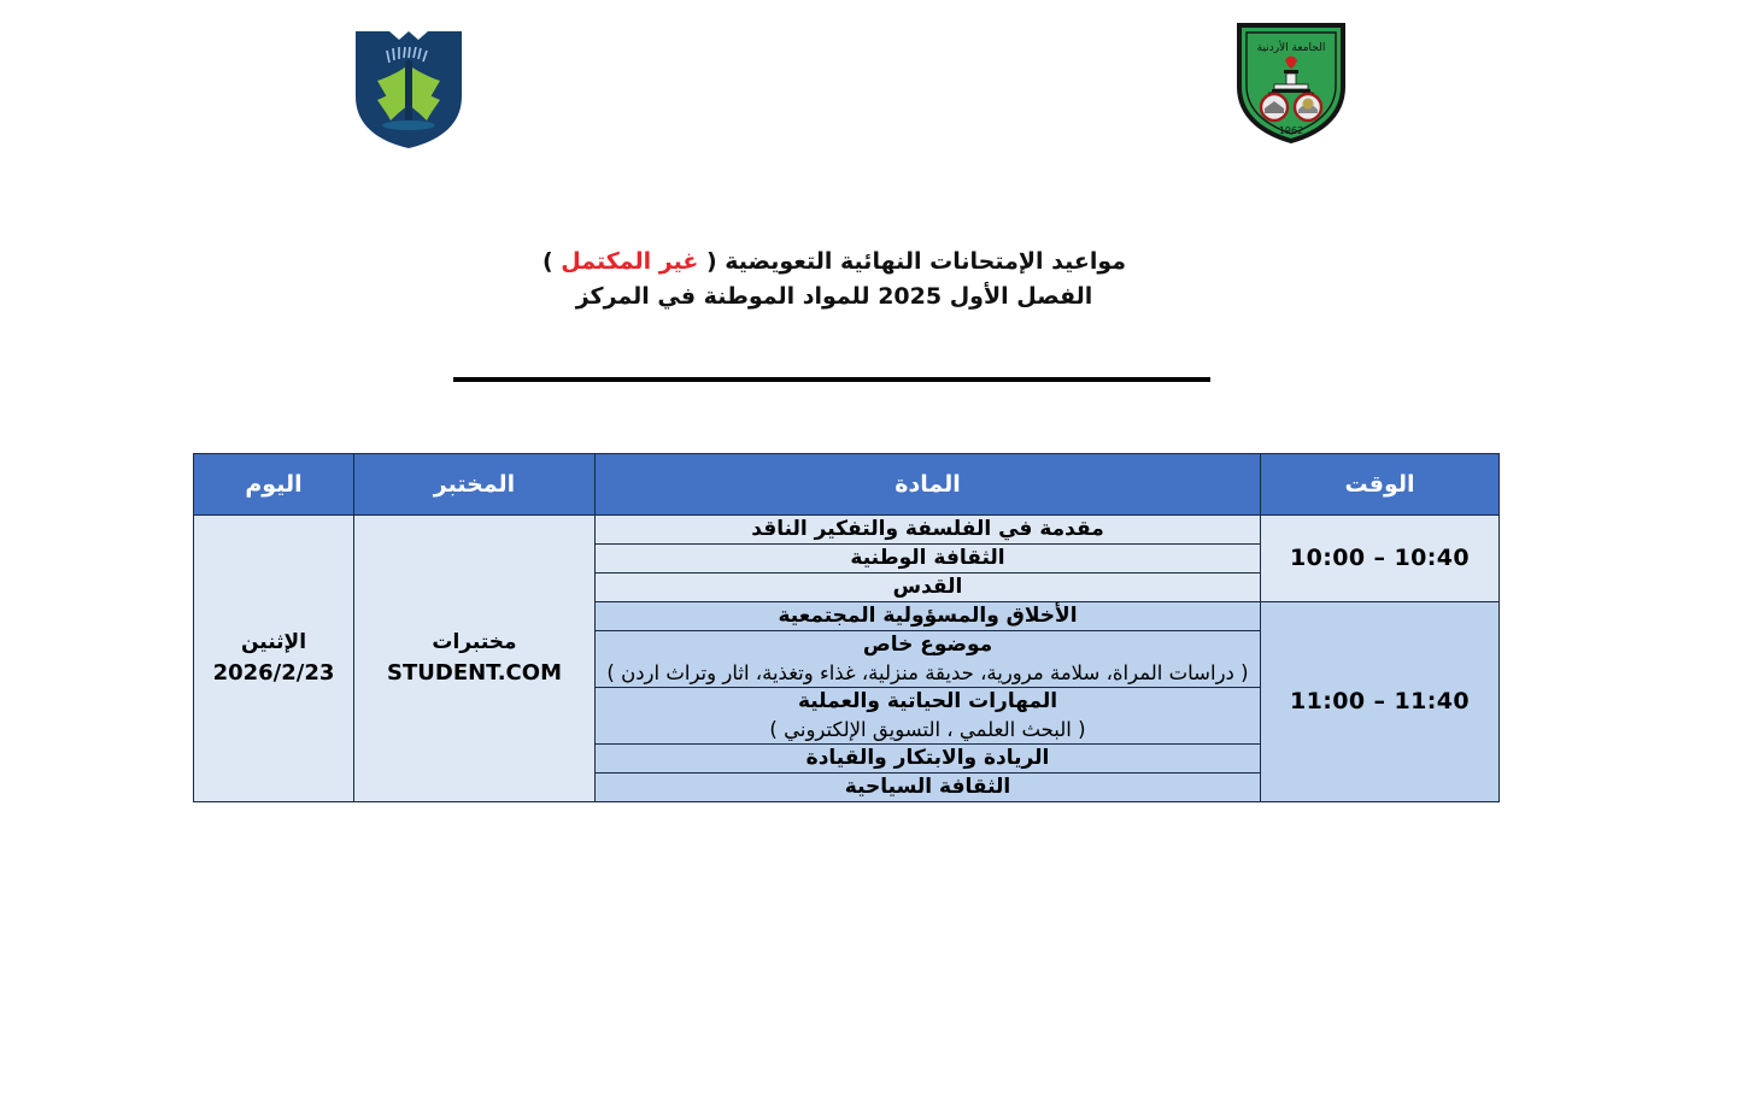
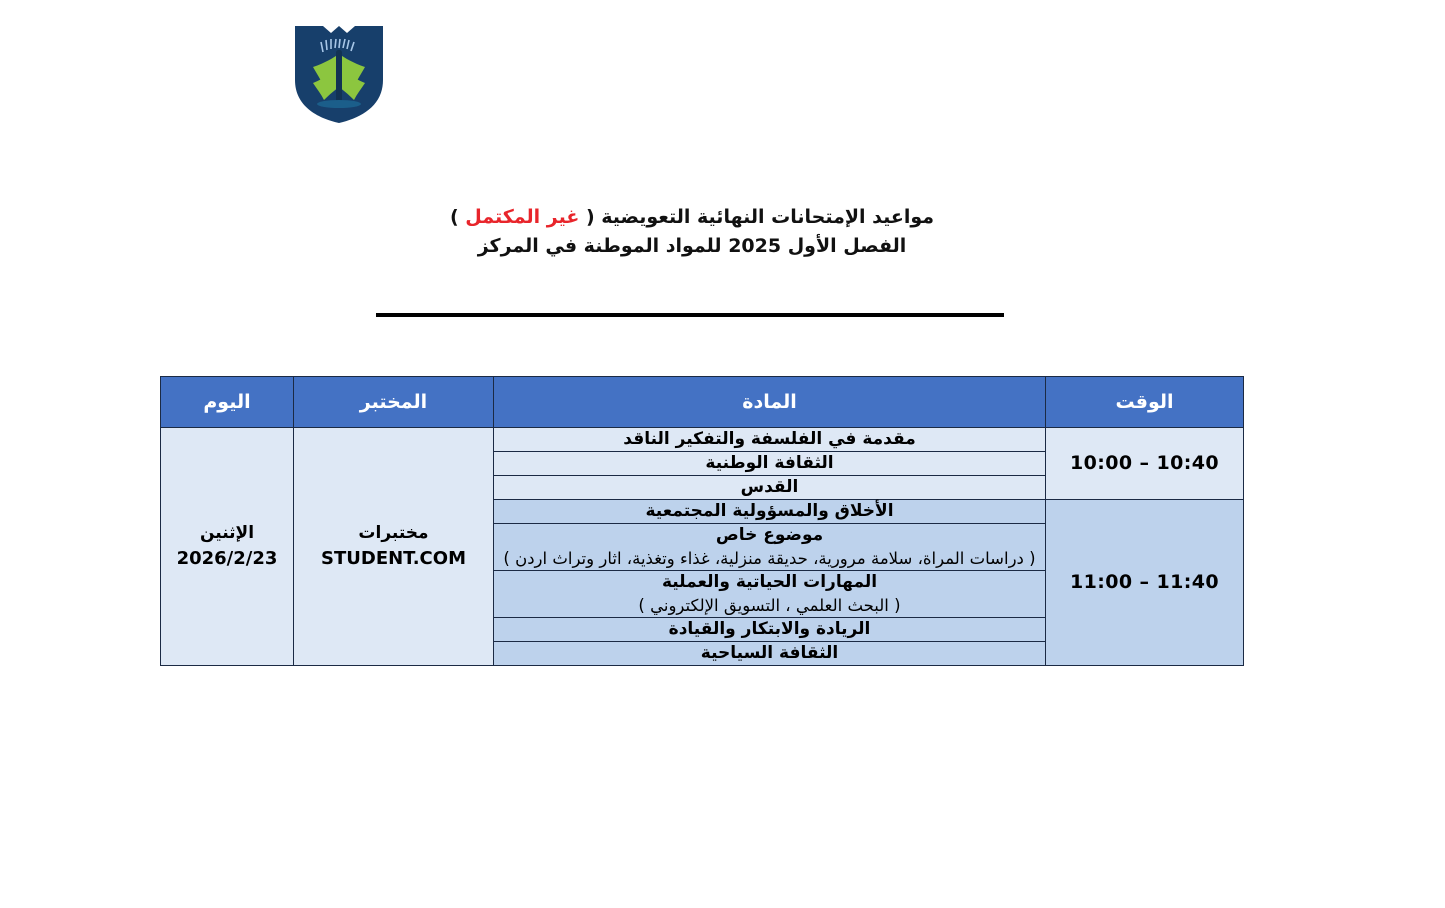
- الجامعة الأردنية
- 1962
  مواعيد الإمتحانات النهائية التعويضية ( غير المكتمل )
  الفصل الأول 2025 للمواد الموطنة في المركز
  الوقت	المادة	المختبر	اليوم
  10:40 – 10:00	مقدمة في الفلسفة والتفكير الناقد	مختبراتSTUDENT.COM	الإثنين2026/2/23
  الثقافة الوطنية
  القدس
  11:40 – 11:00	الأخلاق والمسؤولية المجتمعية
  موضوع خاص( دراسات المراة، سلامة مرورية، حديقة منزلية، غذاء وتغذية، اثار وتراث اردن )
  المهارات الحياتية والعملية( البحث العلمي ، التسويق الإلكتروني )
  الريادة والابتكار والقيادة
  الثقافة السياحية
